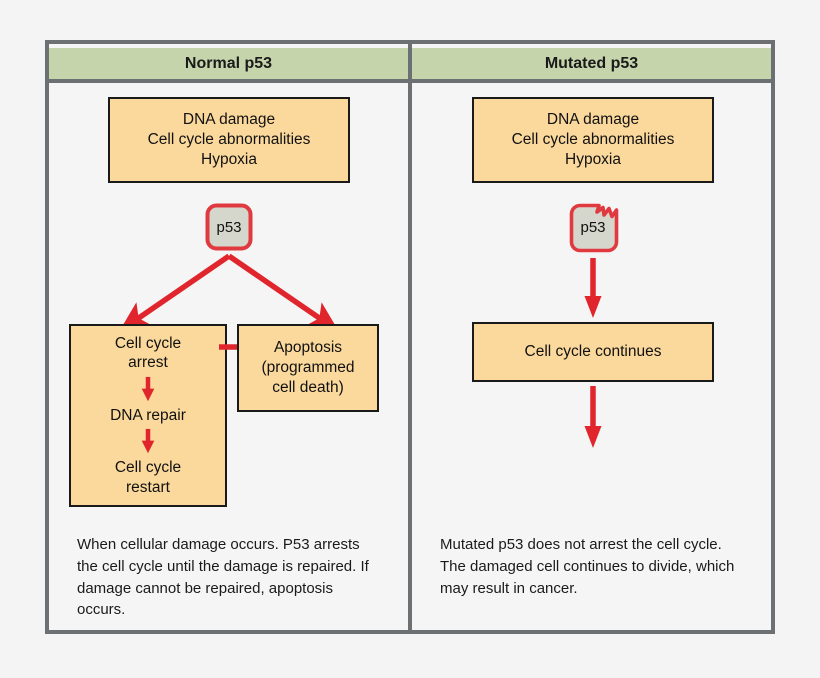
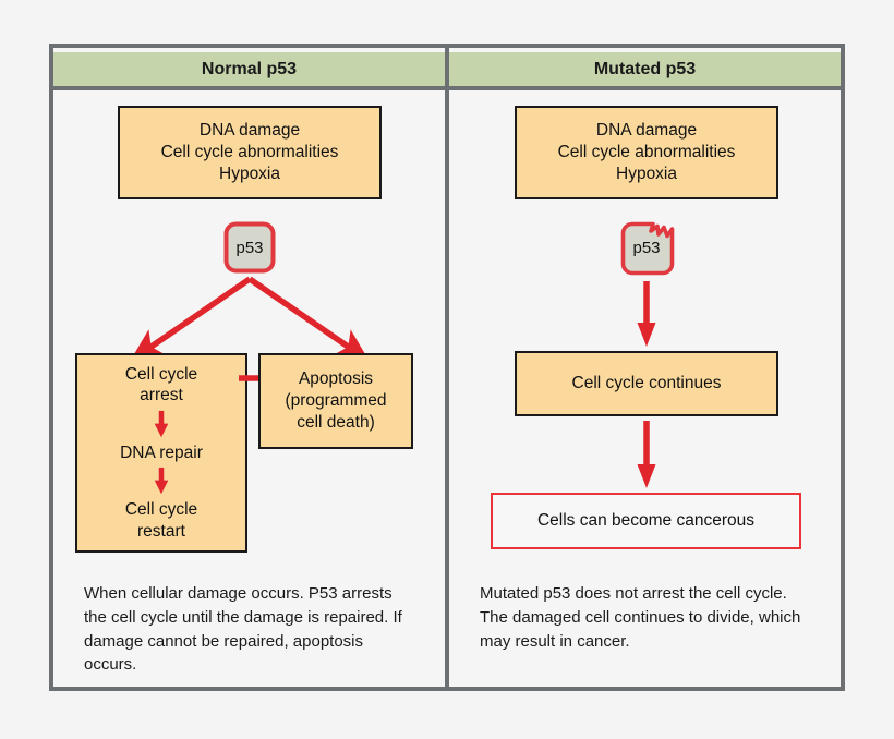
  Normal p53
  DNA damage
  Cell cycle abnormalities
  Hypoxia
  p53
  Cell cycle
  arrest
  DNA repair
  Cell cycle
  restart
  Apoptosis
  (programmed
  cell death)
  When cellular damage occurs. P53 arrests the cell cycle until the damage is repaired. If damage cannot be repaired, apoptosis occurs.
  Mutated p53
  DNA damage
  Cell cycle abnormalities
  Hypoxia
  p53
  Cell cycle continues
+ Cells can become cancerous
  Mutated p53 does not arrest the cell cycle. The damaged cell continues to divide, which may result in cancer.
